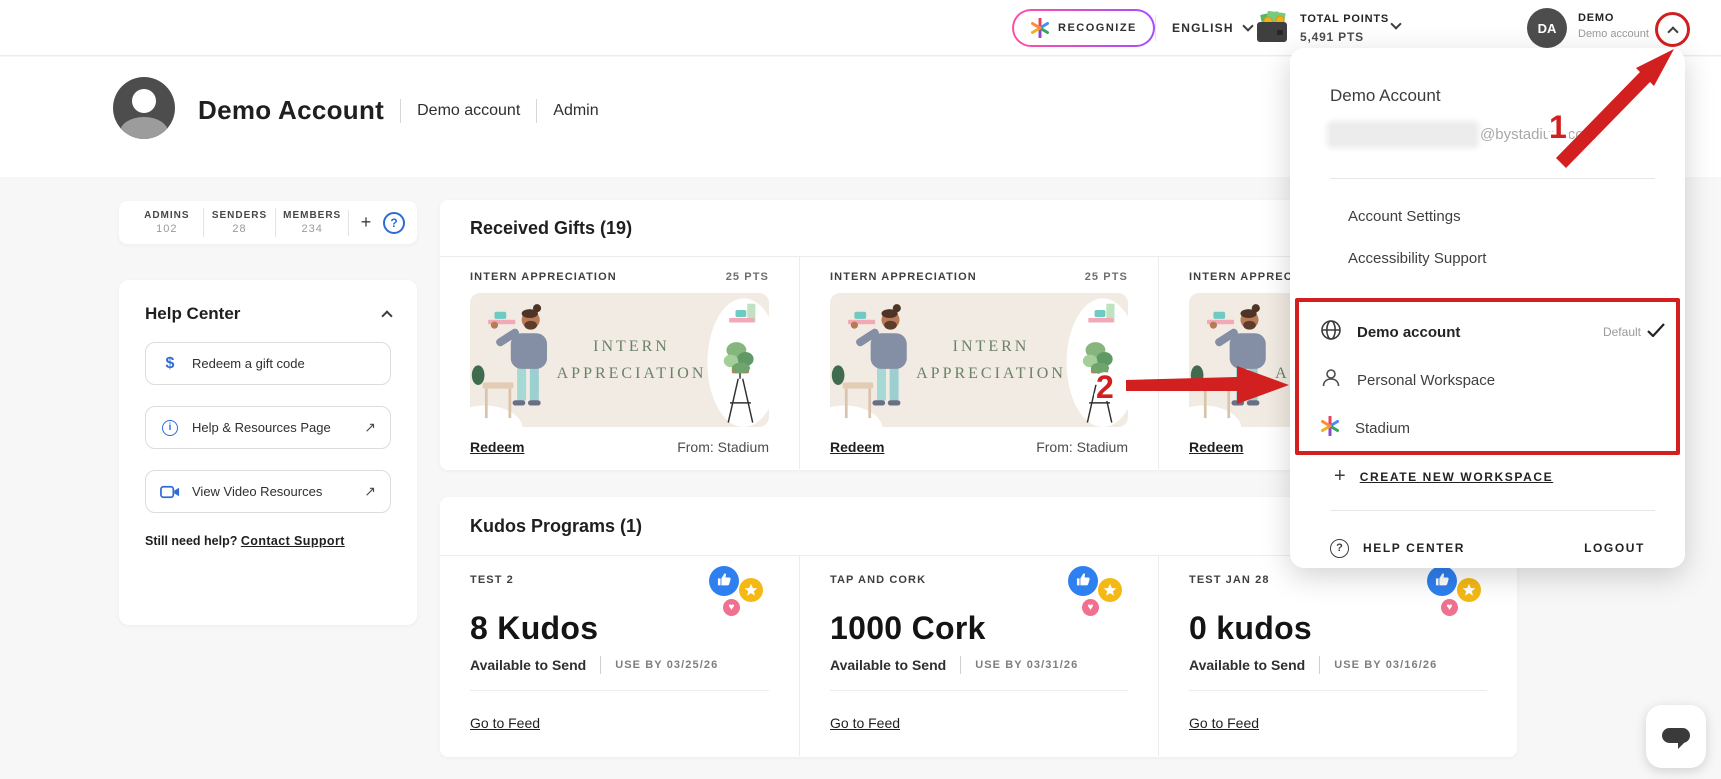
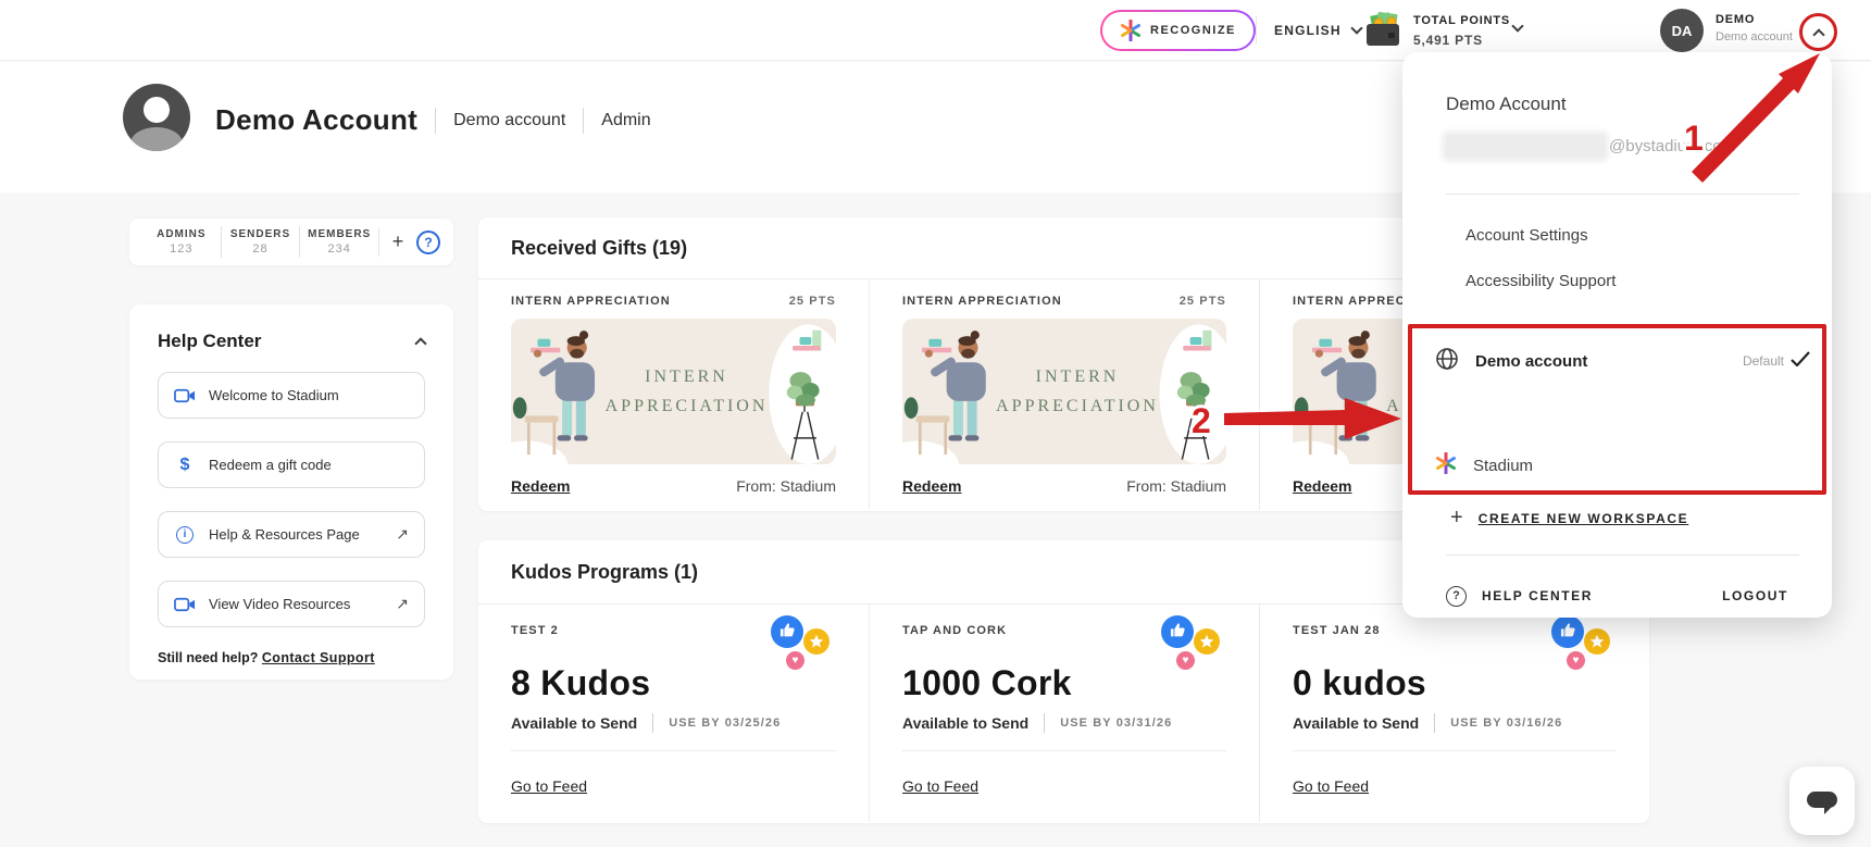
  RECOGNIZE
  ENGLISH
  TOTAL POINTS
  5,491 PTS
  DA
  DEMO
  Demo account
  Demo Account
  Demo account
  Admin
  ADMINS
- 102
+ 123
  SENDERS
  28
  MEMBERS
  234
  +
  ?
  Help Center
+ Welcome to Stadium
  $
  Redeem a gift code
  i
  Help & Resources Page
  ↗
  View Video Resources
  ↗
  Still need help? Contact Support
  Received Gifts (19)
  INTERN APPRECIATION
  25 PTS
  INTERN APPRECIATION
  Redeem
  From: Stadium
  INTERN APPRECIATION
  25 PTS
  INTERN APPRECIATION
  Redeem
  From: Stadium
  Redeem
  Kudos Programs (1)
  TEST 2
  ♥
  8 Kudos
  Available to Send
  USE BY 03/25/26
  Go to Feed
  TAP AND CORK
  ♥
  1000 Cork
  Available to Send
  USE BY 03/31/26
  Go to Feed
  TEST JAN 28
  ♥
  0 kudos
  Available to Send
  USE BY 03/16/26
  Go to Feed
  Demo Account
  @bystadium.c
  Account Settings
  Accessibility Support
  Demo account
  Default
- Personal Workspace
  Stadium
  +
  CREATE NEW WORKSPACE
  ?
  HELP CENTER
  LOGOUT
  1
  2
